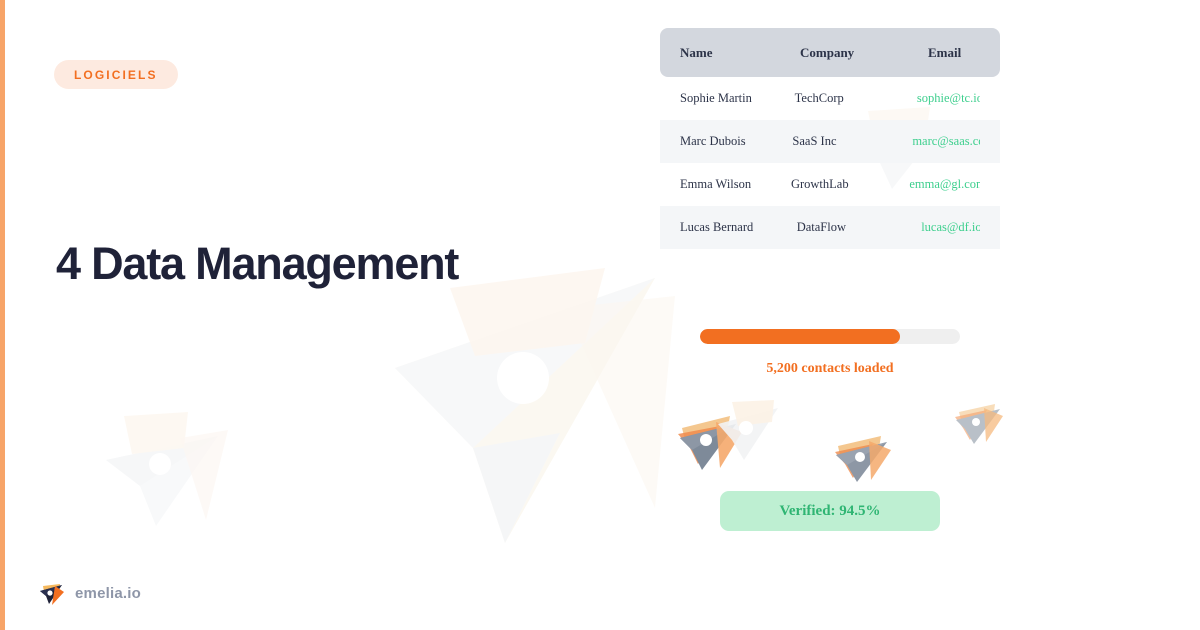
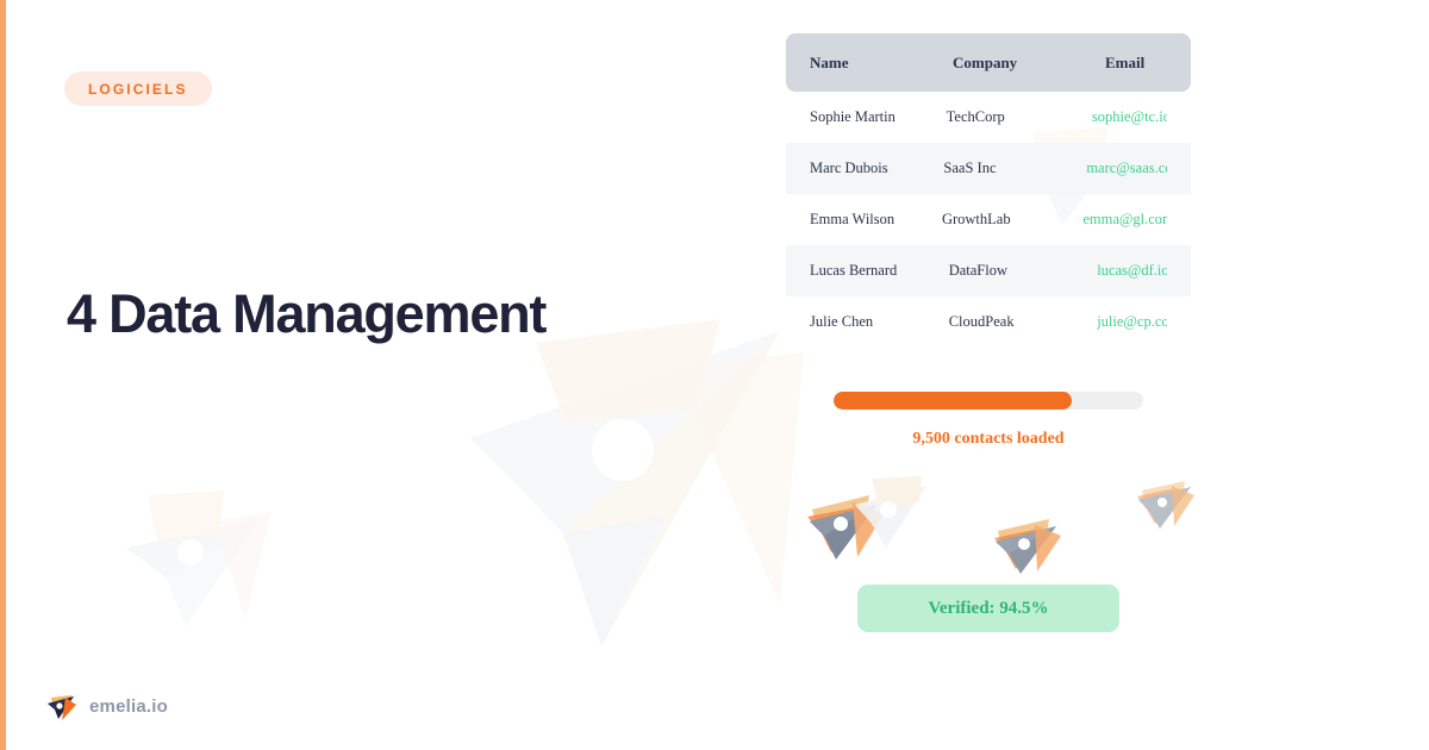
  LOGICIELS
  4 Data Management
  emelia.io
  Name
  Company
  Email
  Sophie Martin
  TechCorp
  sophie@tc.io
  Marc Dubois
  SaaS Inc
  marc@saas.c
  Emma Wilson
  GrowthLab
  emma@gl.co
  Lucas Bernard
  DataFlow
  lucas@df.io
+ Julie Chen
+ CloudPeak
+ julie@cp.co
- 5,200 contacts loaded
+ 9,500 contacts loaded
  Verified: 94.5%
